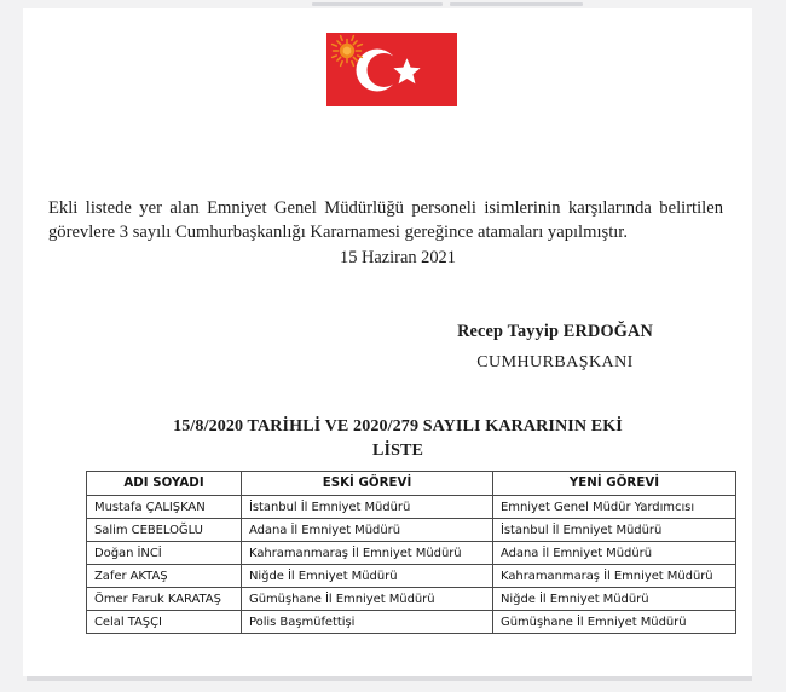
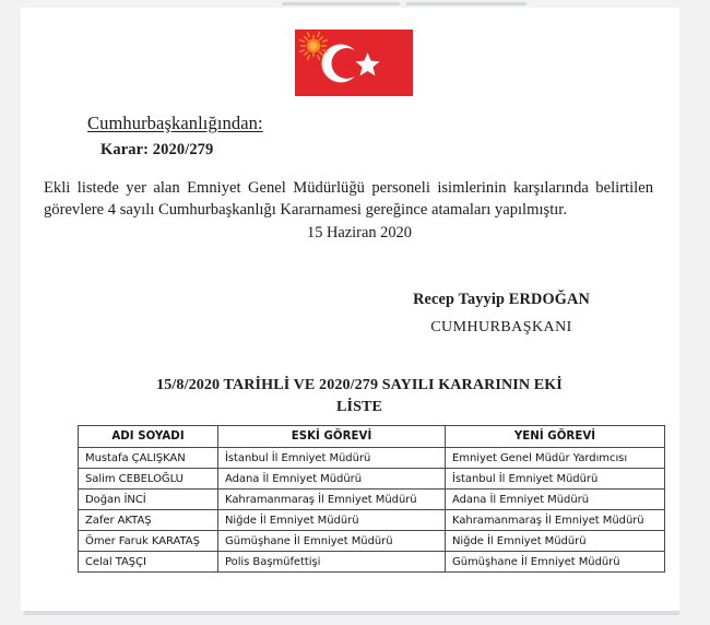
+ Cumhurbaşkanlığından:
+ Karar: 2020/279
- Ekli listede yer alan Emniyet Genel Müdürlüğü personeli isimlerinin karşılarında belirtilen görevlere 3 sayılı Cumhurbaşkanlığı Kararnamesi gereğince atamaları yapılmıştır.
+ Ekli listede yer alan Emniyet Genel Müdürlüğü personeli isimlerinin karşılarında belirtilen görevlere 4 sayılı Cumhurbaşkanlığı Kararnamesi gereğince atamaları yapılmıştır.
- 15 Haziran 2021
+ 15 Haziran 2020
  Recep Tayyip ERDOĞAN
  CUMHURBAŞKANI
  15/8/2020 TARİHLİ VE 2020/279 SAYILI KARARININ EKİ
  LİSTE
  ADI SOYADI	ESKİ GÖREVİ	YENİ GÖREVİ
  Mustafa ÇALIŞKAN	İstanbul İl Emniyet Müdürü	Emniyet Genel Müdür Yardımcısı
  Salim CEBELOĞLU	Adana İl Emniyet Müdürü	İstanbul İl Emniyet Müdürü
  Doğan İNCİ	Kahramanmaraş İl Emniyet Müdürü	Adana İl Emniyet Müdürü
  Zafer AKTAŞ	Niğde İl Emniyet Müdürü	Kahramanmaraş İl Emniyet Müdürü
  Ömer Faruk KARATAŞ	Gümüşhane İl Emniyet Müdürü	Niğde İl Emniyet Müdürü
  Celal TAŞÇI	Polis Başmüfettişi	Gümüşhane İl Emniyet Müdürü
